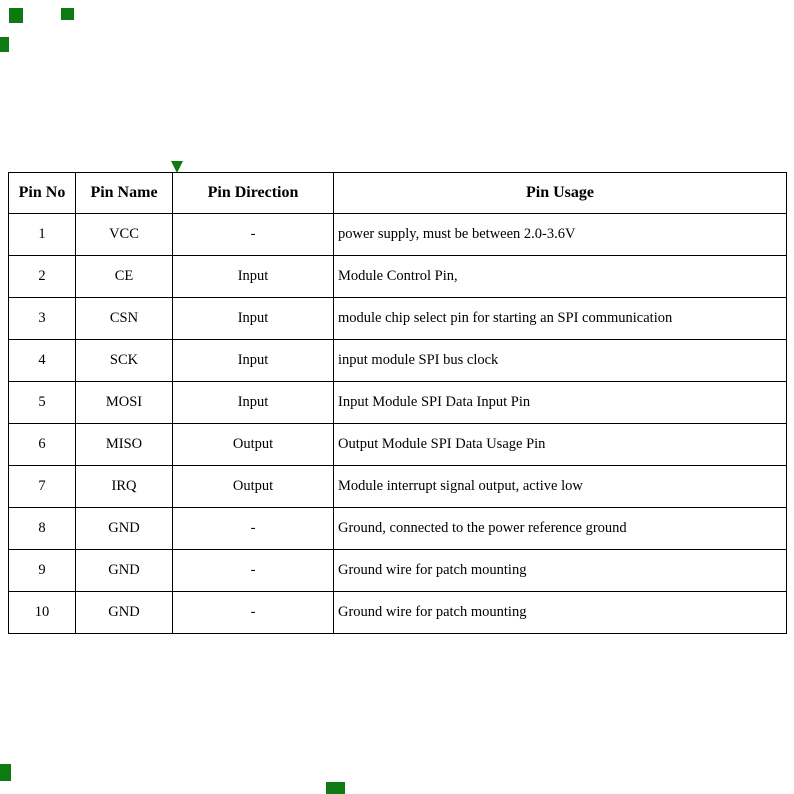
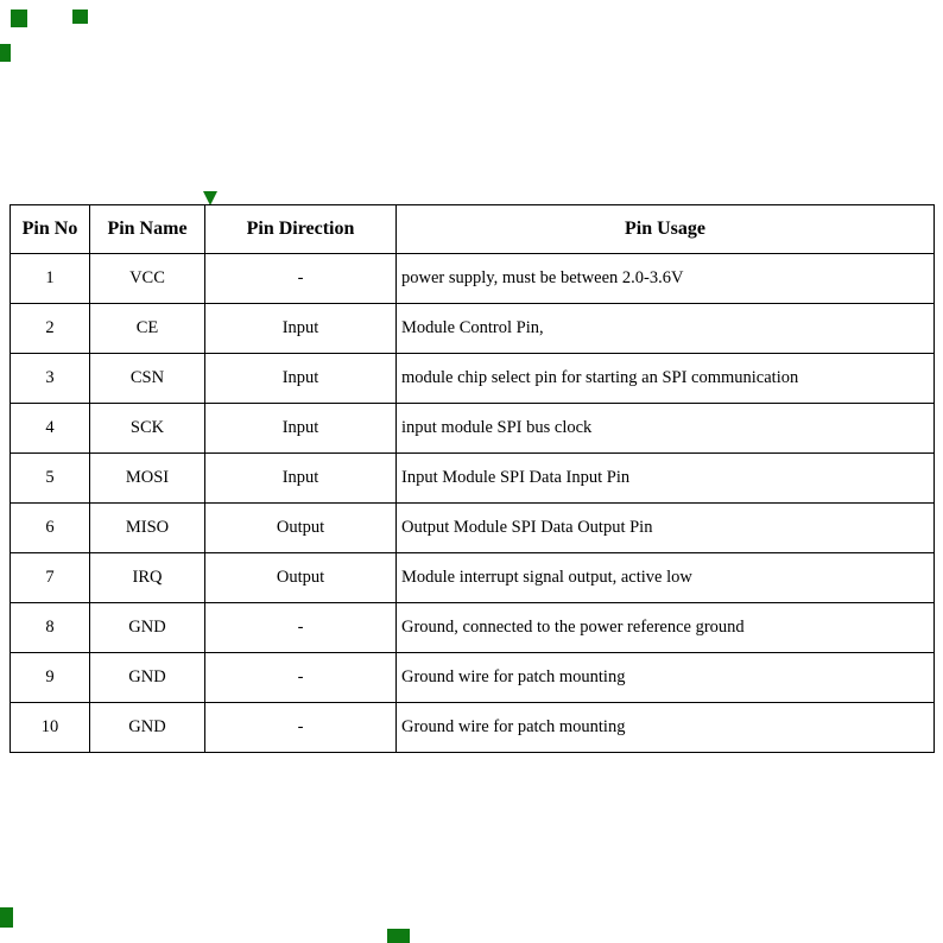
  Pin No	Pin Name	Pin Direction	Pin Usage
  1	VCC	-	power supply, must be between 2.0-3.6V
  2	CE	Input	Module Control Pin,
  3	CSN	Input	module chip select pin for starting an SPI communication
  4	SCK	Input	input module SPI bus clock
  5	MOSI	Input	Input Module SPI Data Input Pin
- 6	MISO	Output	Output Module SPI Data Usage Pin
+ 6	MISO	Output	Output Module SPI Data Output Pin
  7	IRQ	Output	Module interrupt signal output, active low
  8	GND	-	Ground, connected to the power reference ground
  9	GND	-	Ground wire for patch mounting
  10	GND	-	Ground wire for patch mounting
